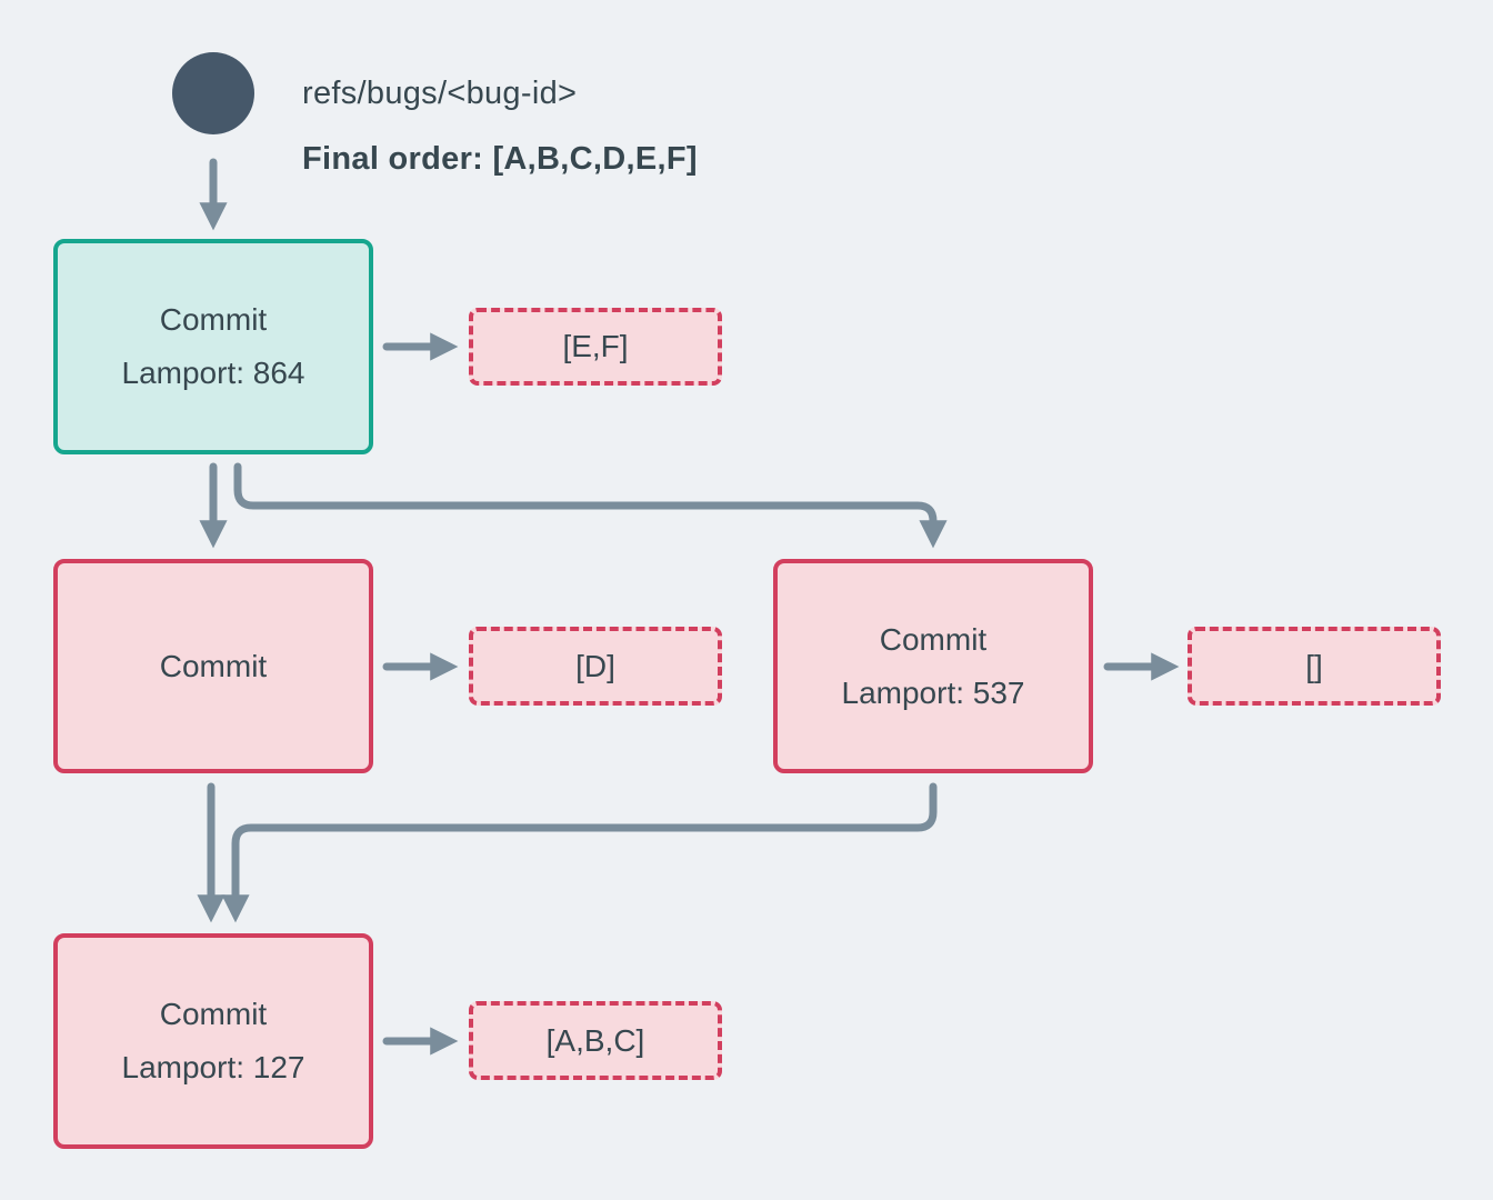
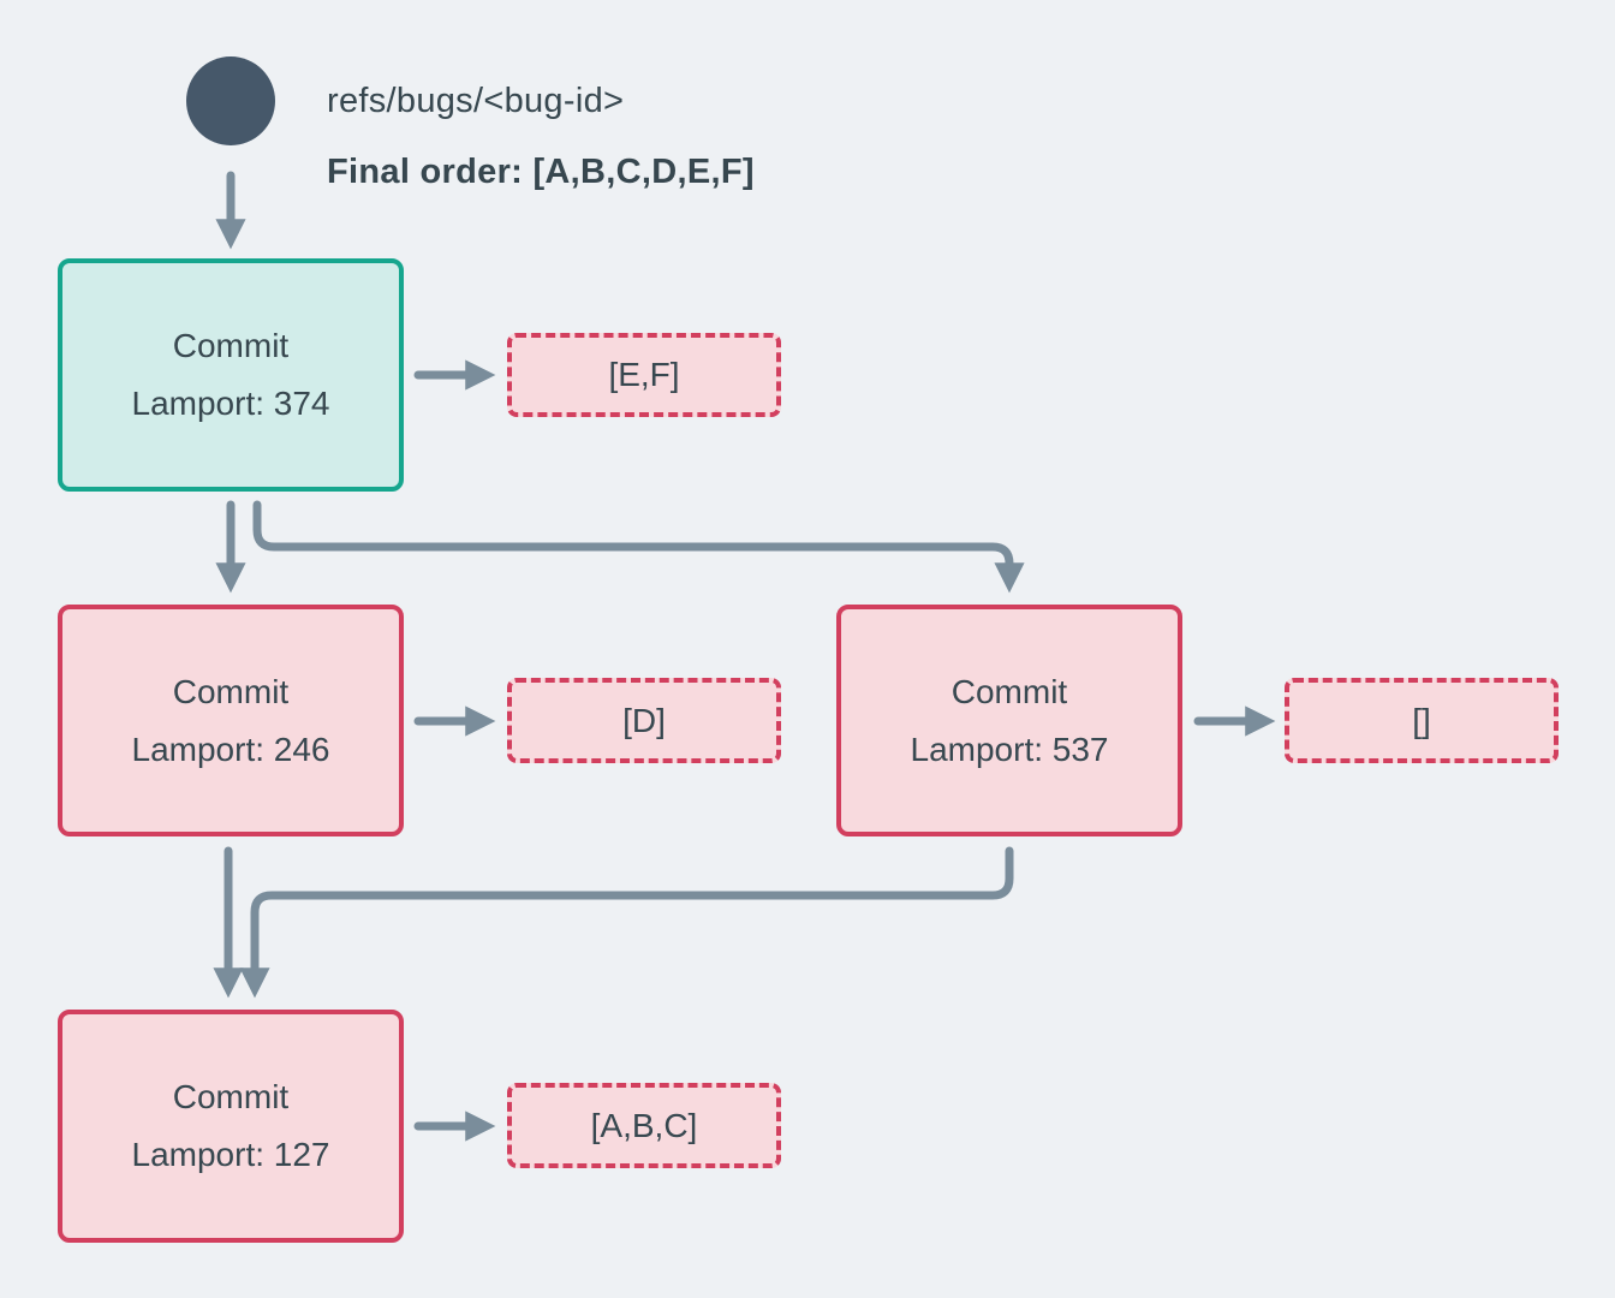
  refs/bugs/<bug-id>
  Final order: [A,B,C,D,E,F]
  Commit
- Lamport: 864
+ Lamport: 374
  [E,F]
  Commit
+ Lamport: 246
  [D]
  Commit
  Lamport: 537
  []
  Commit
  Lamport: 127
  [A,B,C]
